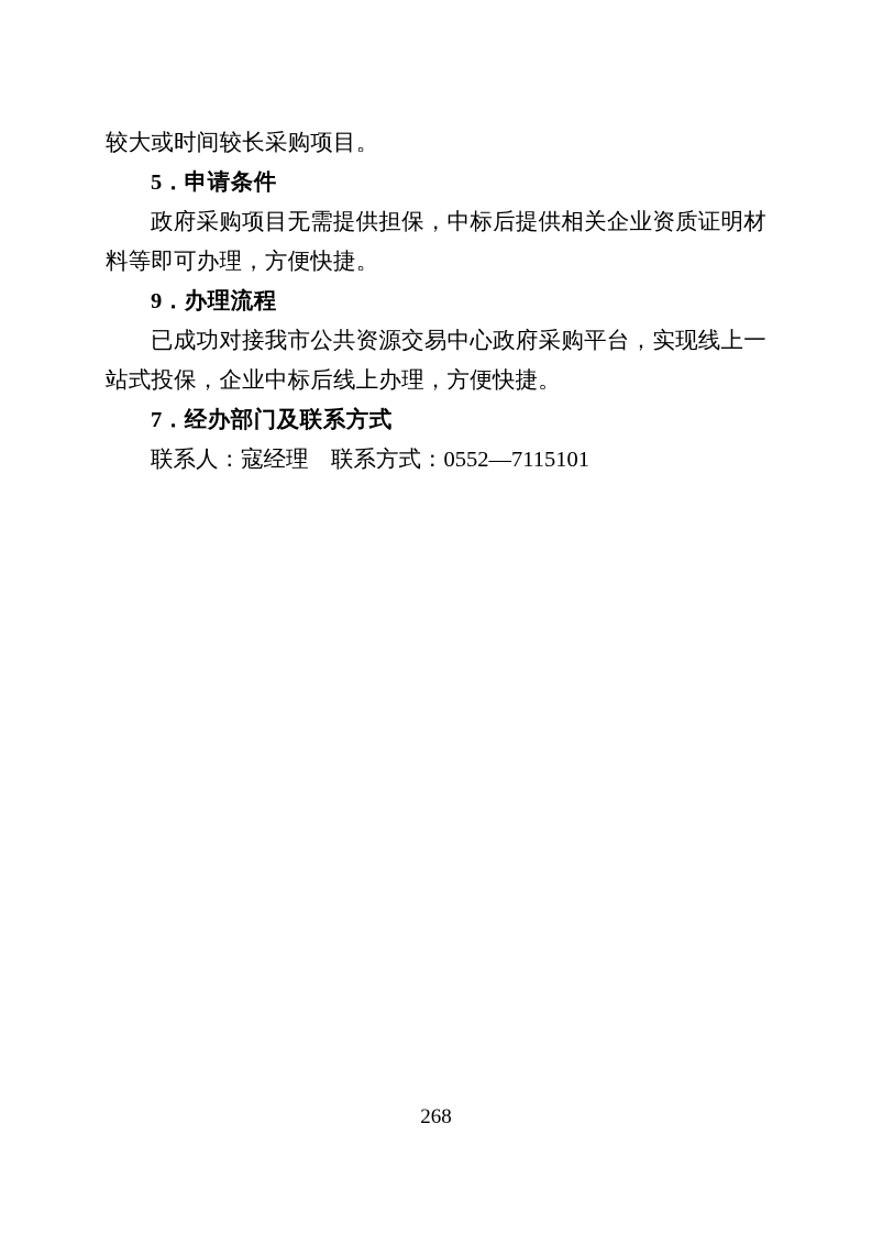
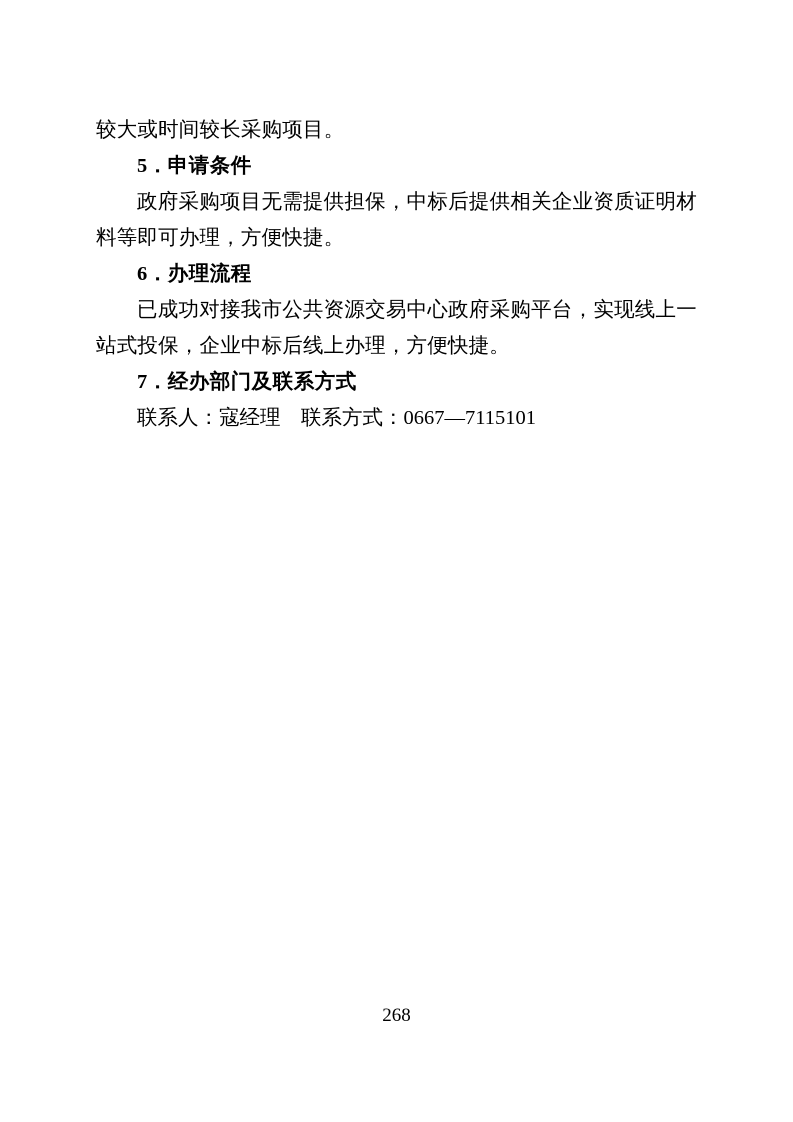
  较大或时间较长采购项目。
  5．申请条件
  政府采购项目无需提供担保，中标后提供相关企业资质证明材料等即可办理，方便快捷。
- 9．办理流程
+ 6．办理流程
  已成功对接我市公共资源交易中心政府采购平台，实现线上一站式投保，企业中标后线上办理，方便快捷。
  7．经办部门及联系方式
- 联系人：寇经理 联系方式：0552—7115101
+ 联系人：寇经理 联系方式：0667—7115101
  268
